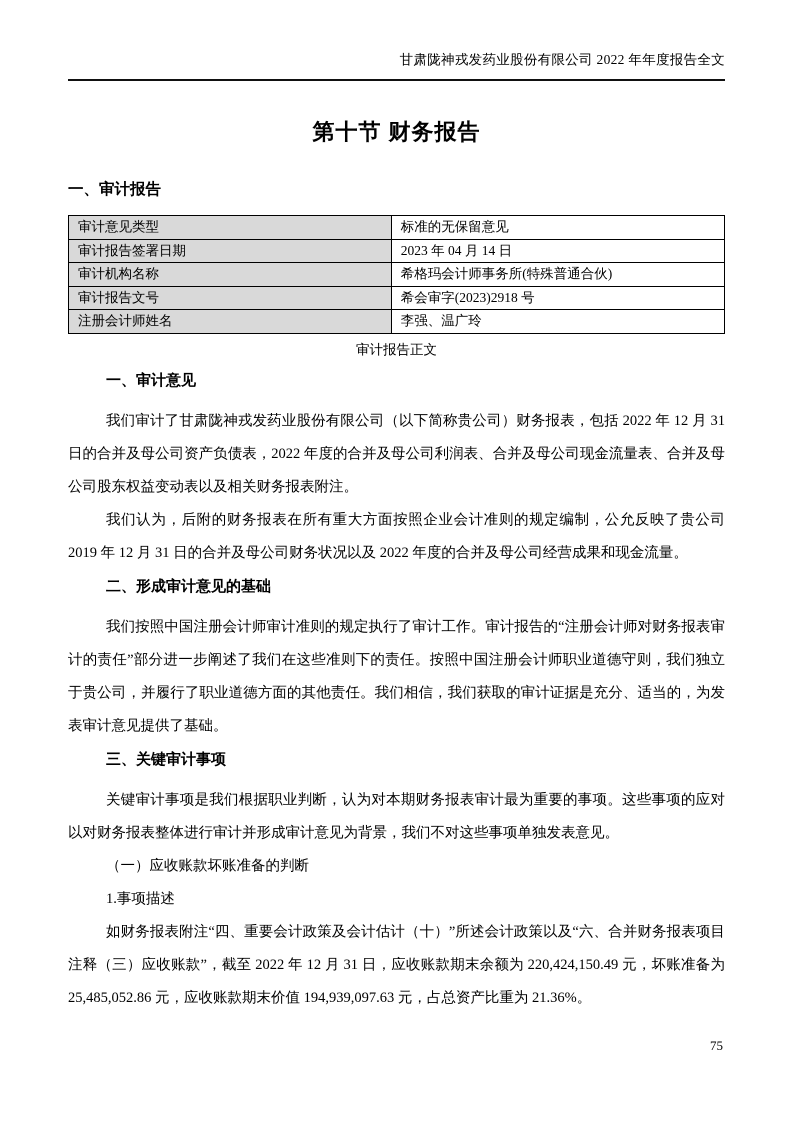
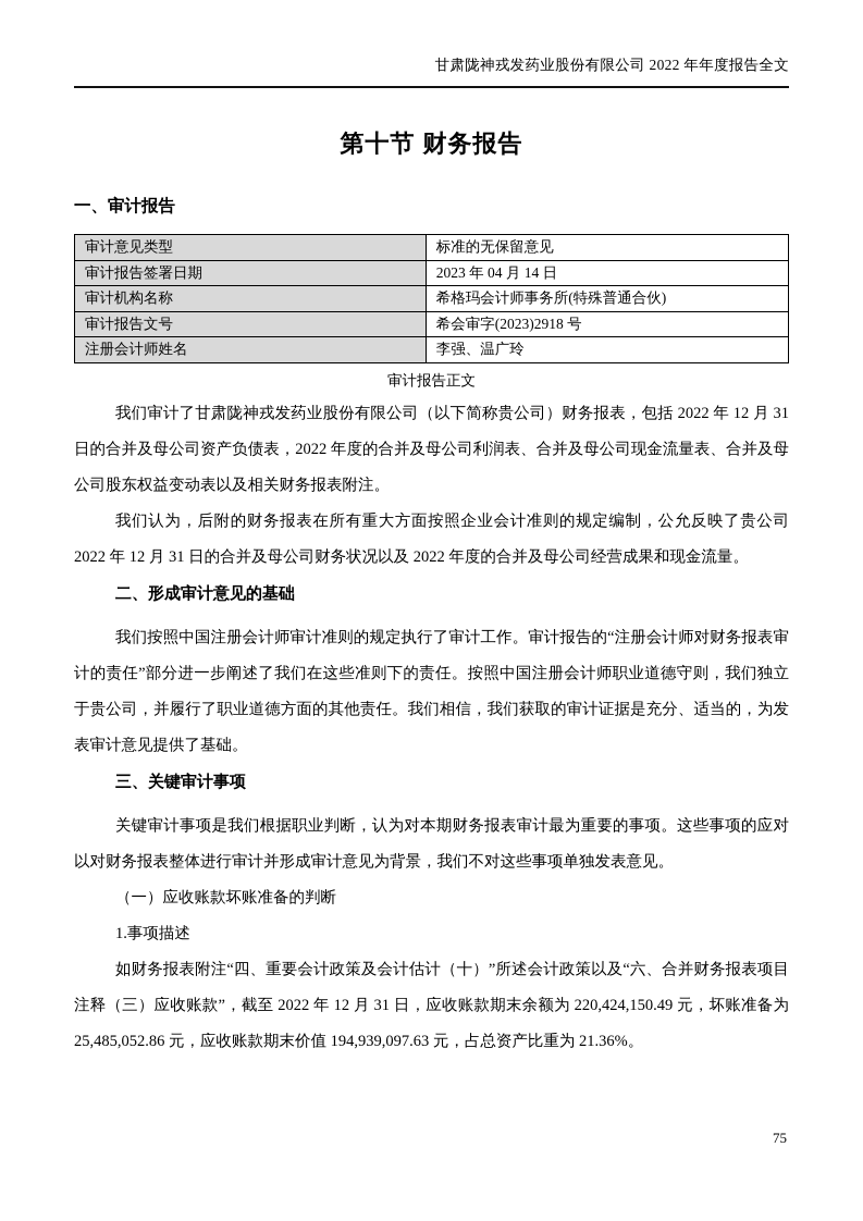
  甘肃陇神戎发药业股份有限公司 2022 年年度报告全文
  第十节 财务报告
  一、审计报告
  审计意见类型	标准的无保留意见
  审计报告签署日期	2023 年 04 月 14 日
  审计机构名称	希格玛会计师事务所(特殊普通合伙)
  审计报告文号	希会审字(2023)2918 号
  注册会计师姓名	李强、温广玲
  审计报告正文
- 一、审计意见
  我们审计了甘肃陇神戎发药业股份有限公司（以下简称贵公司）财务报表，包括 2022 年 12 月 31 日的合并及母公司资产负债表，2022 年度的合并及母公司利润表、合并及母公司现金流量表、合并及母公司股东权益变动表以及相关财务报表附注。
- 我们认为，后附的财务报表在所有重大方面按照企业会计准则的规定编制，公允反映了贵公司 2019 年 12 月 31 日的合并及母公司财务状况以及 2022 年度的合并及母公司经营成果和现金流量。
+ 我们认为，后附的财务报表在所有重大方面按照企业会计准则的规定编制，公允反映了贵公司 2022 年 12 月 31 日的合并及母公司财务状况以及 2022 年度的合并及母公司经营成果和现金流量。
  二、形成审计意见的基础
  我们按照中国注册会计师审计准则的规定执行了审计工作。审计报告的“注册会计师对财务报表审计的责任”部分进一步阐述了我们在这些准则下的责任。按照中国注册会计师职业道德守则，我们独立于贵公司，并履行了职业道德方面的其他责任。我们相信，我们获取的审计证据是充分、适当的，为发表审计意见提供了基础。
  三、关键审计事项
  关键审计事项是我们根据职业判断，认为对本期财务报表审计最为重要的事项。这些事项的应对以对财务报表整体进行审计并形成审计意见为背景，我们不对这些事项单独发表意见。
  （一）应收账款坏账准备的判断
  1.事项描述
  如财务报表附注“四、重要会计政策及会计估计（十）”所述会计政策以及“六、合并财务报表项目注释（三）应收账款”，截至 2022 年 12 月 31 日，应收账款期末余额为 220,424,150.49 元，坏账准备为 25,485,052.86 元，应收账款期末价值 194,939,097.63 元，占总资产比重为 21.36%。
  75
